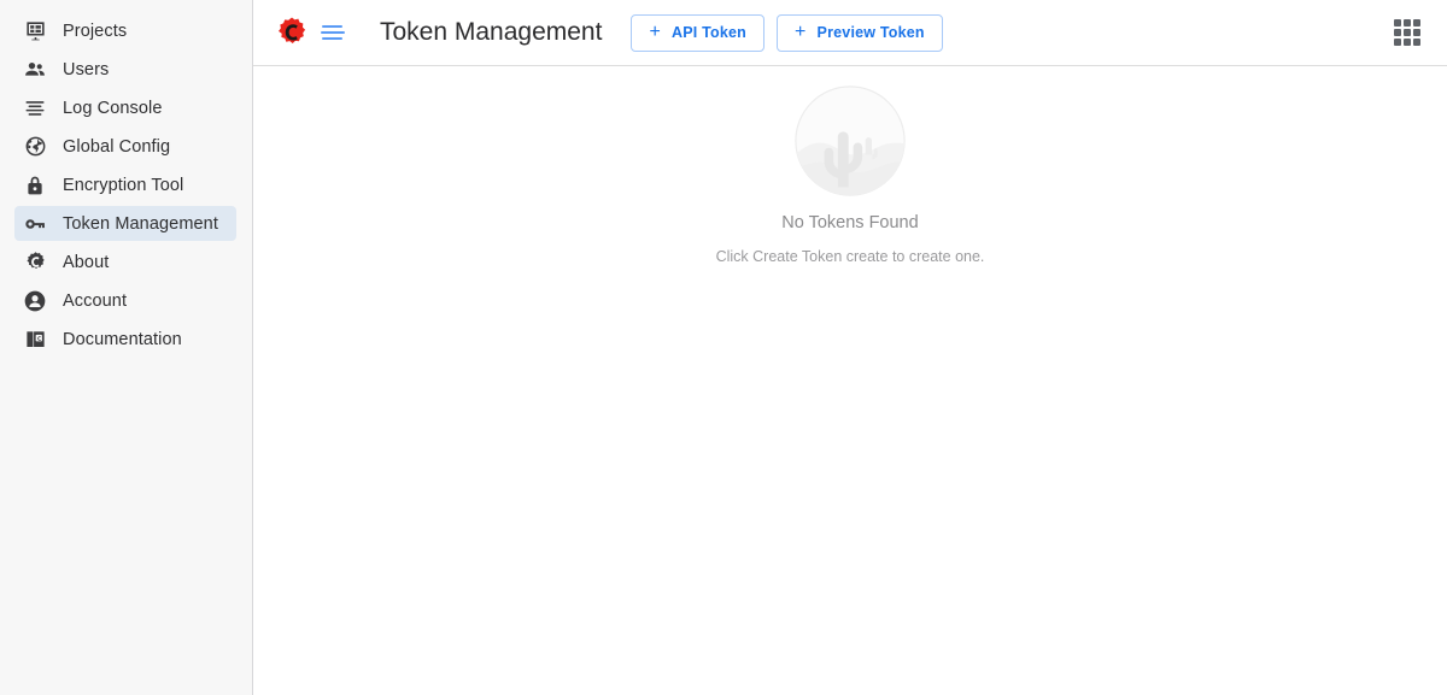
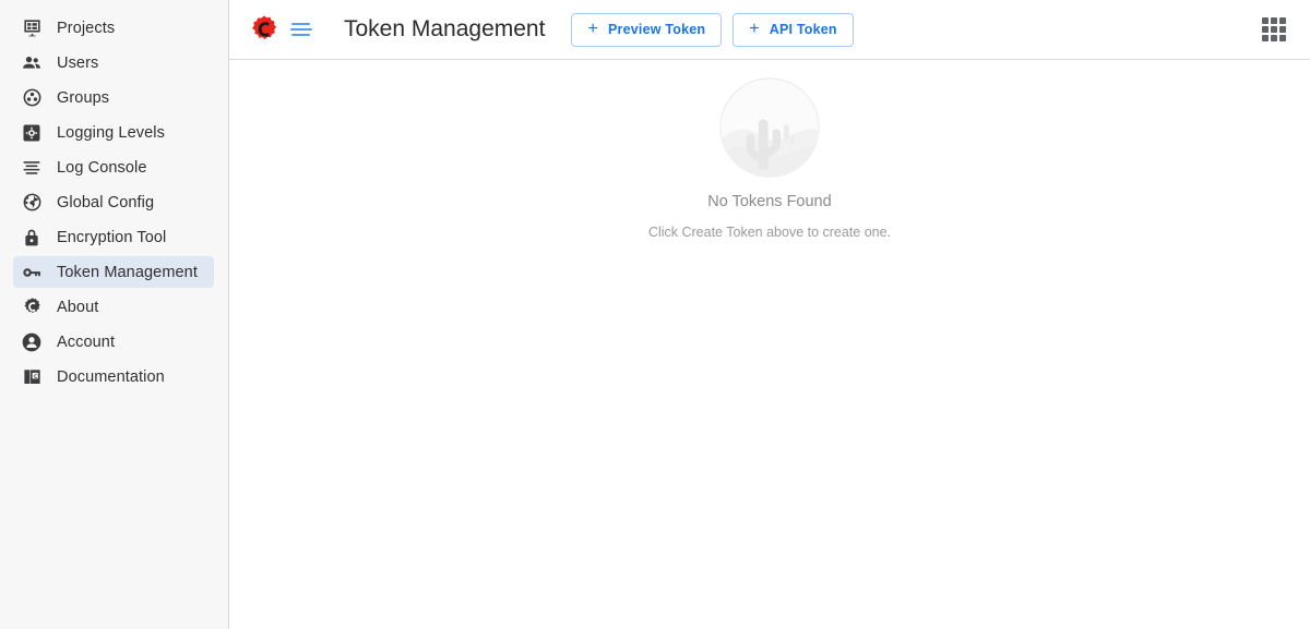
  Projects
  Users
+ Groups
+ Logging Levels
  Log Console
  Global Config
  Encryption Tool
  Token Management
  About
  Account
  Documentation
  Token Management
  +
- API Token
+ Preview Token
  +
- Preview Token
+ API Token
  No Tokens Found
- Click Create Token create to create one.
+ Click Create Token above to create one.
